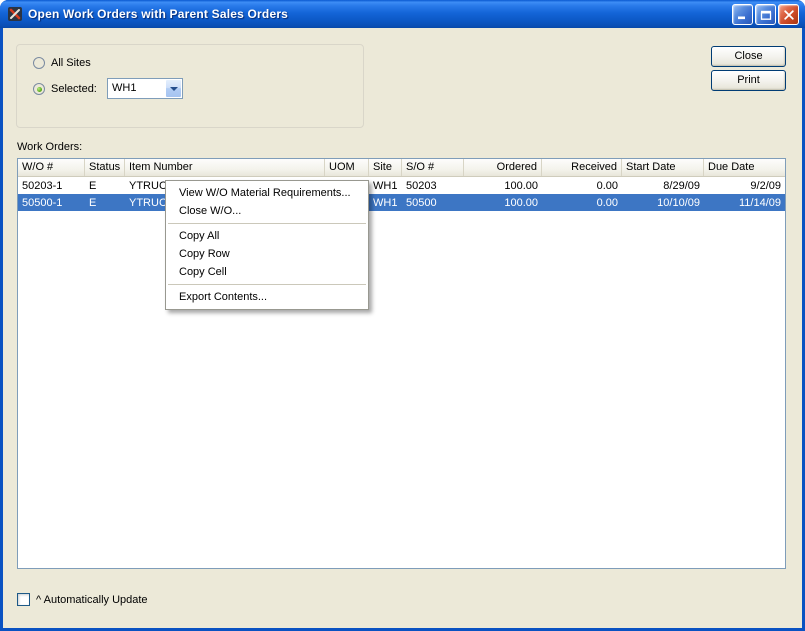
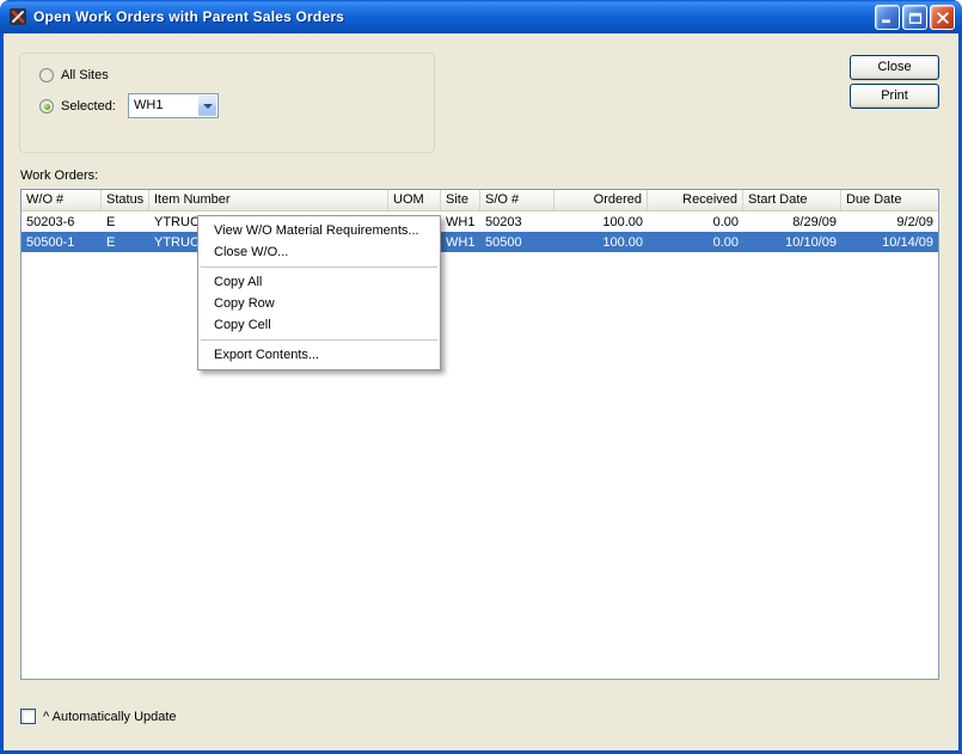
  Open Work Orders with Parent Sales Orders
  All Sites
  Selected:
  WH1
  Close
  Print
  Work Orders:
  W/O #
  Status
  Item Number
  UOM
  Site
  S/O #
  Ordered
  Received
  Start Date
  Due Date
- 50203-1
+ 50203-6
  E
  YTRUC
  WH1
  50203
  100.00
  0.00
  8/29/09
  9/2/09
  50500-1
  E
  YTRUC
  WH1
  50500
  100.00
  0.00
  10/10/09
- 11/14/09
+ 10/14/09
  View W/O Material Requirements...
  Close W/O...
  Copy All
  Copy Row
  Copy Cell
  Export Contents...
  ^ Automatically Update
